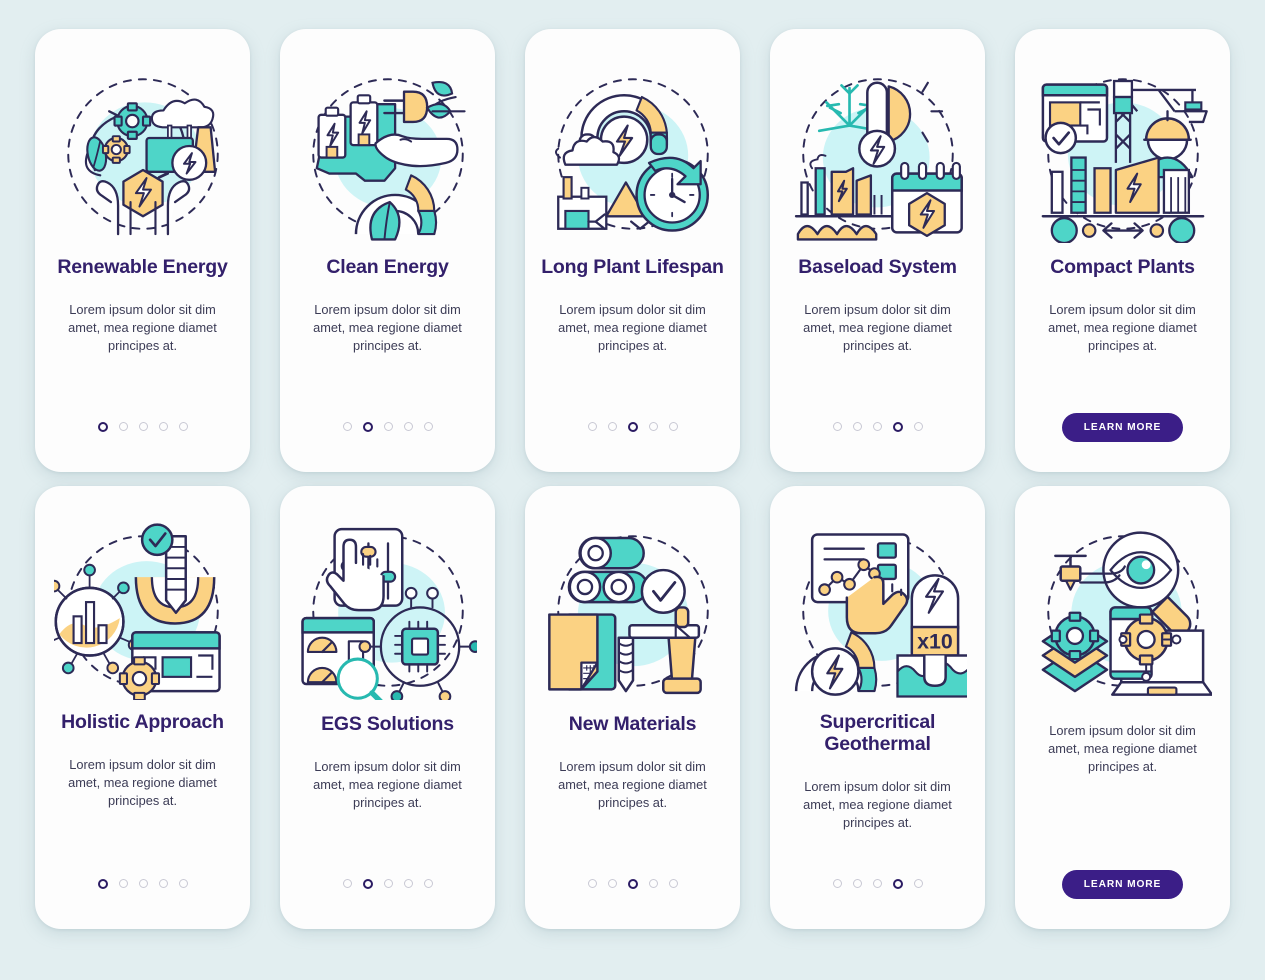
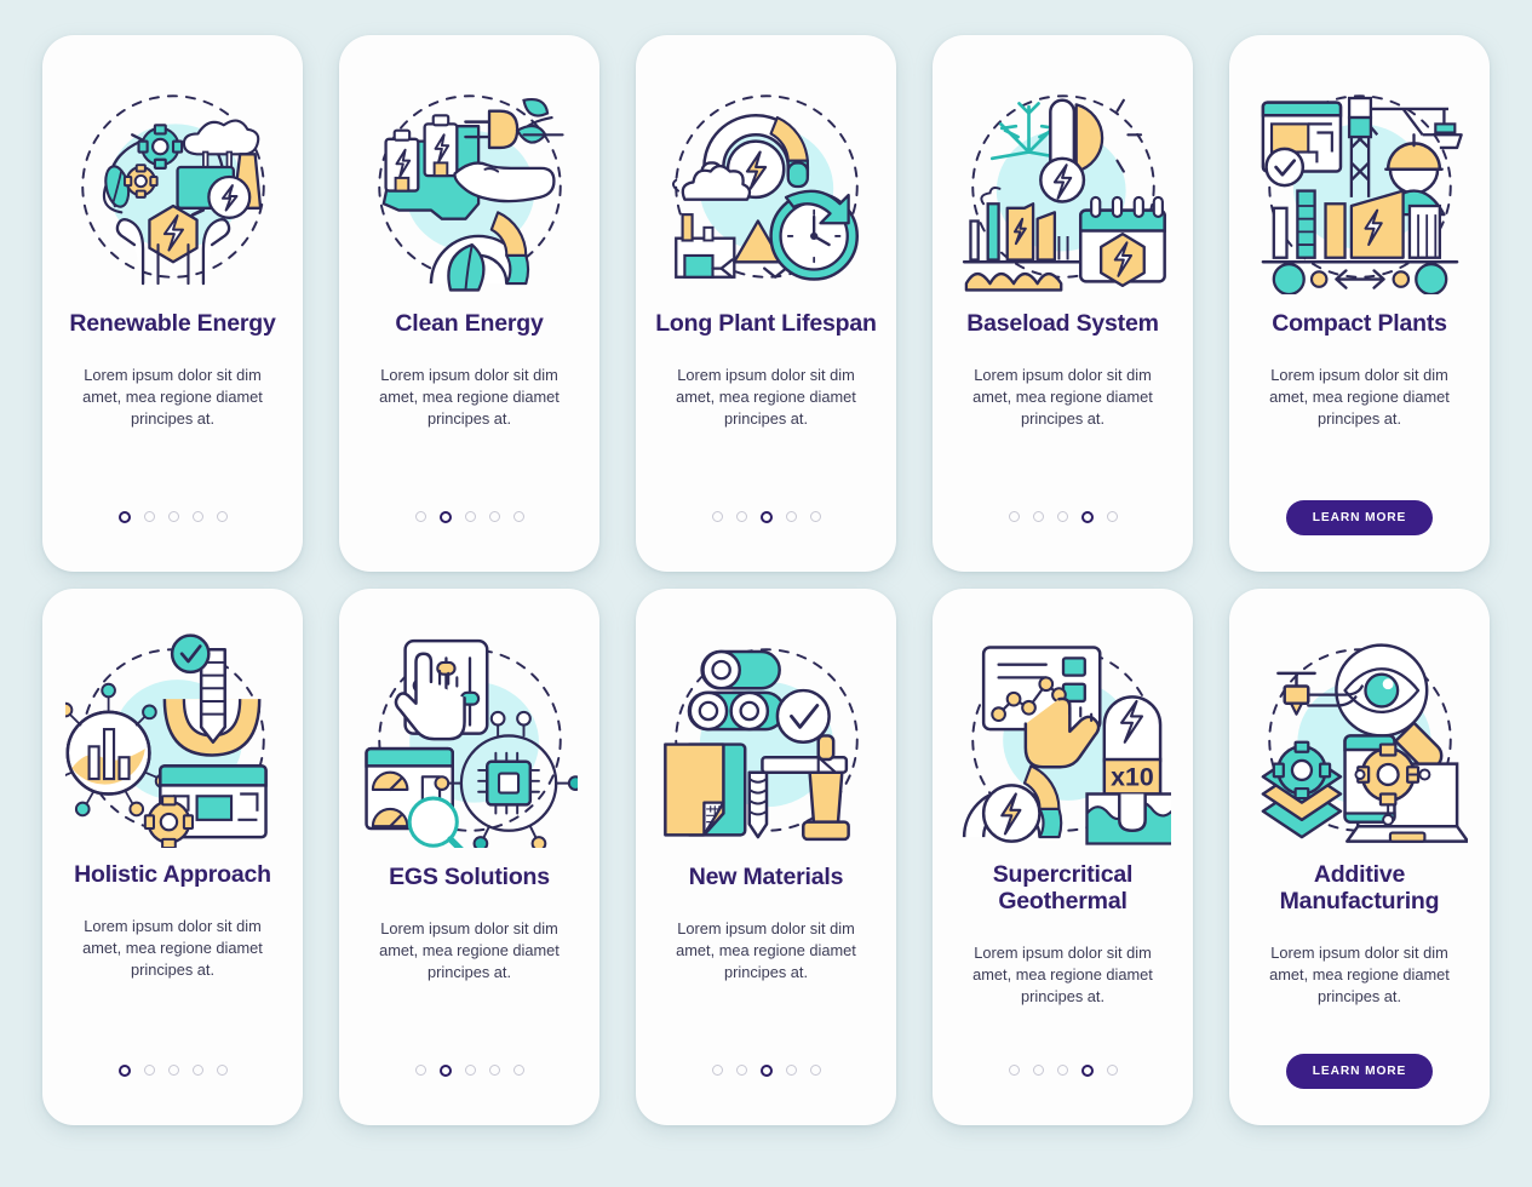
  Renewable Energy
  Lorem ipsum dolor sit dim amet, mea regione diamet principes at.
  Clean Energy
  Lorem ipsum dolor sit dim amet, mea regione diamet principes at.
  Long Plant Lifespan
  Lorem ipsum dolor sit dim amet, mea regione diamet principes at.
  Baseload System
  Lorem ipsum dolor sit dim amet, mea regione diamet principes at.
  Compact Plants
  Lorem ipsum dolor sit dim amet, mea regione diamet principes at.
  LEARN MORE
  Holistic Approach
  Lorem ipsum dolor sit dim amet, mea regione diamet principes at.
  EGS Solutions
  Lorem ipsum dolor sit dim amet, mea regione diamet principes at.
  New Materials
  Lorem ipsum dolor sit dim amet, mea regione diamet principes at.
  x10
  Supercritical Geothermal
  Lorem ipsum dolor sit dim amet, mea regione diamet principes at.
+ Additive Manufacturing
  Lorem ipsum dolor sit dim amet, mea regione diamet principes at.
  LEARN MORE
